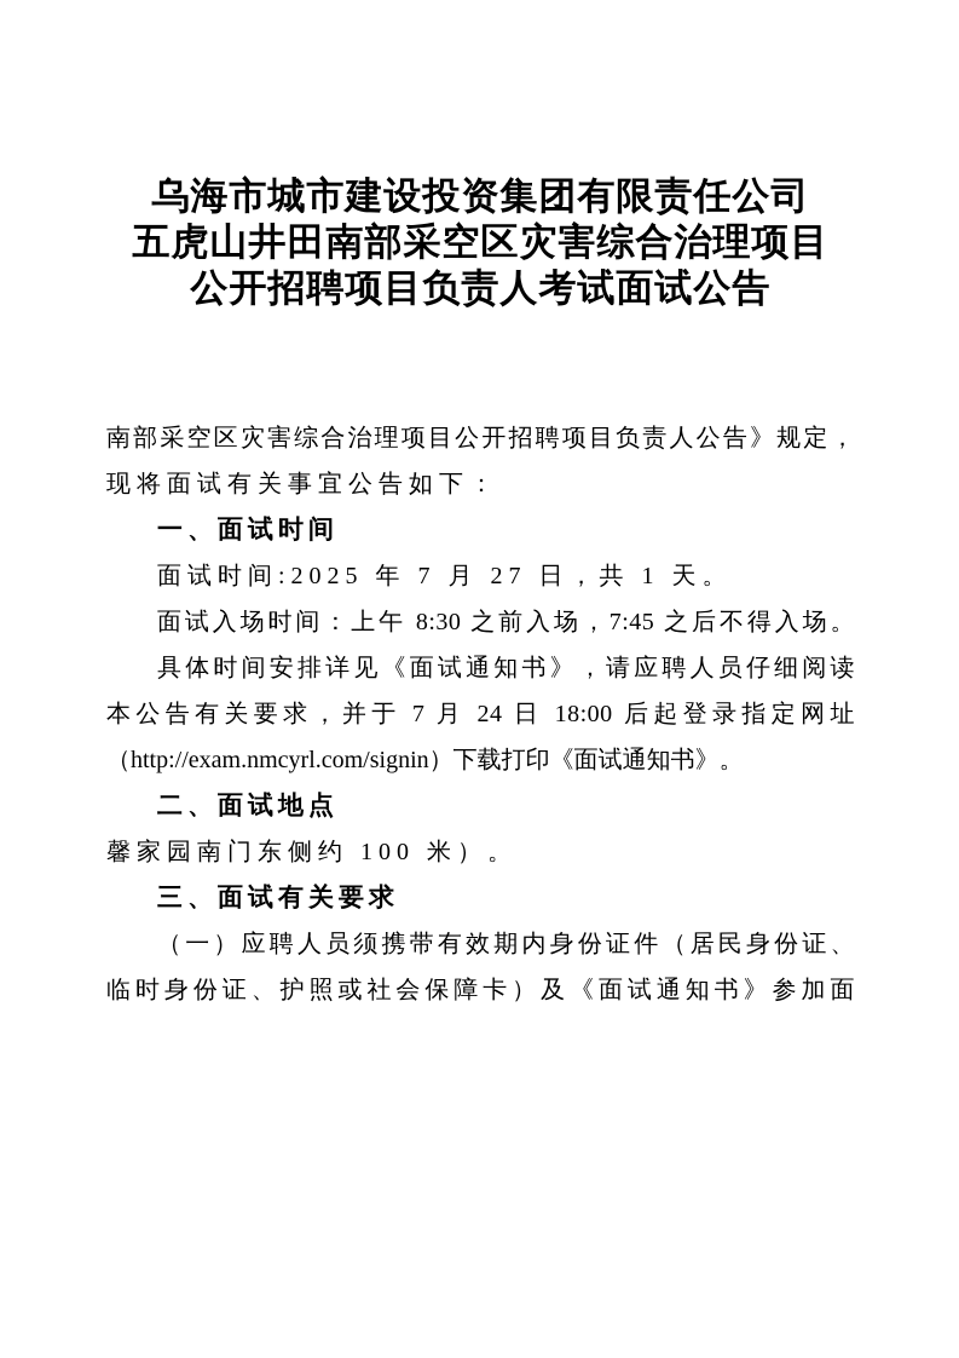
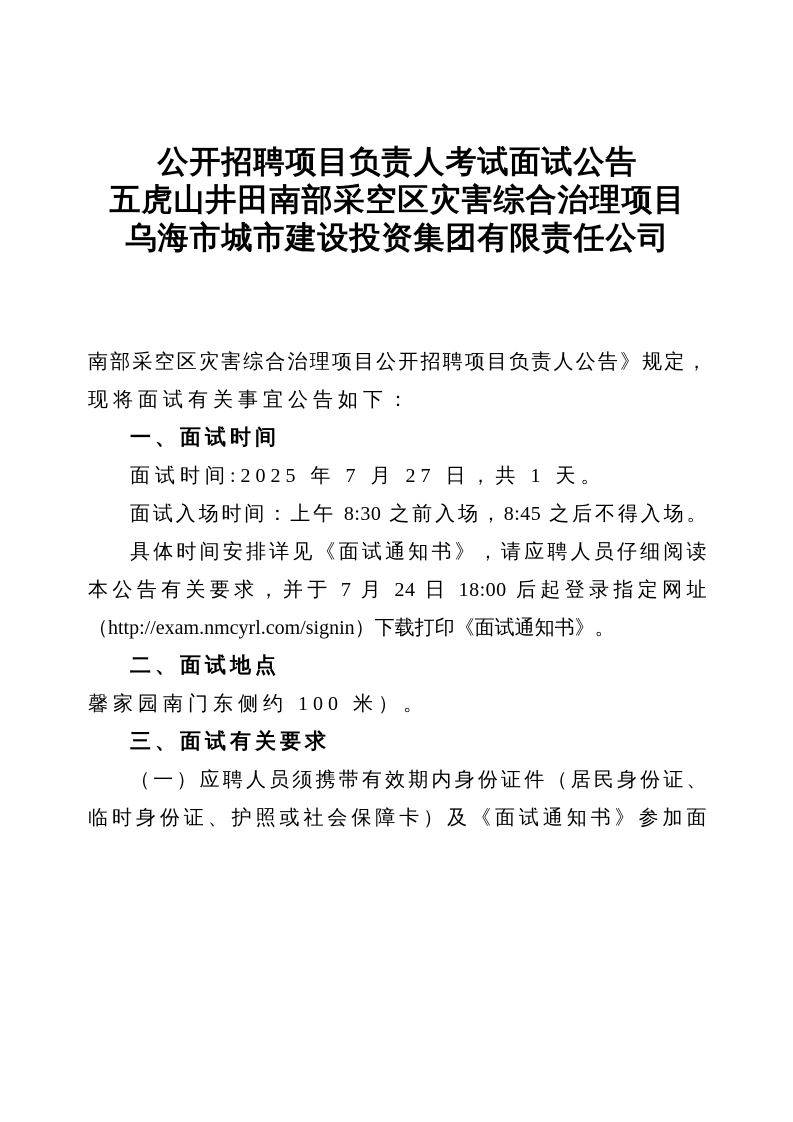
- 乌海市城市建设投资集团有限责任公司
+ 公开招聘项目负责人考试面试公告
  五虎山井田南部采空区灾害综合治理项目
- 公开招聘项目负责人考试面试公告
+ 乌海市城市建设投资集团有限责任公司
  南部采空区灾害综合治理项目公开招聘项目负责人公告》规定，
  现将面试有关事宜公告如下：
  一、面试时间
  面试时间:2025 年 7 月 27 日，共 1 天。
- 面试入场时间：上午 8:30 之前入场，7:45 之后不得入场。
+ 面试入场时间：上午 8:30 之前入场，8:45 之后不得入场。
  具体时间安排详见《面试通知书》，请应聘人员仔细阅读
  本公告有关要求，并于 7 月 24 日 18:00 后起登录指定网址
  （http://exam.nmcyrl.com/signin）下载打印《面试通知书》。
  二、面试地点
  馨家园南门东侧约 100 米）。
  三、面试有关要求
  （一）应聘人员须携带有效期内身份证件（居民身份证、
  临时身份证、护照或社会保障卡）及《面试通知书》参加面
